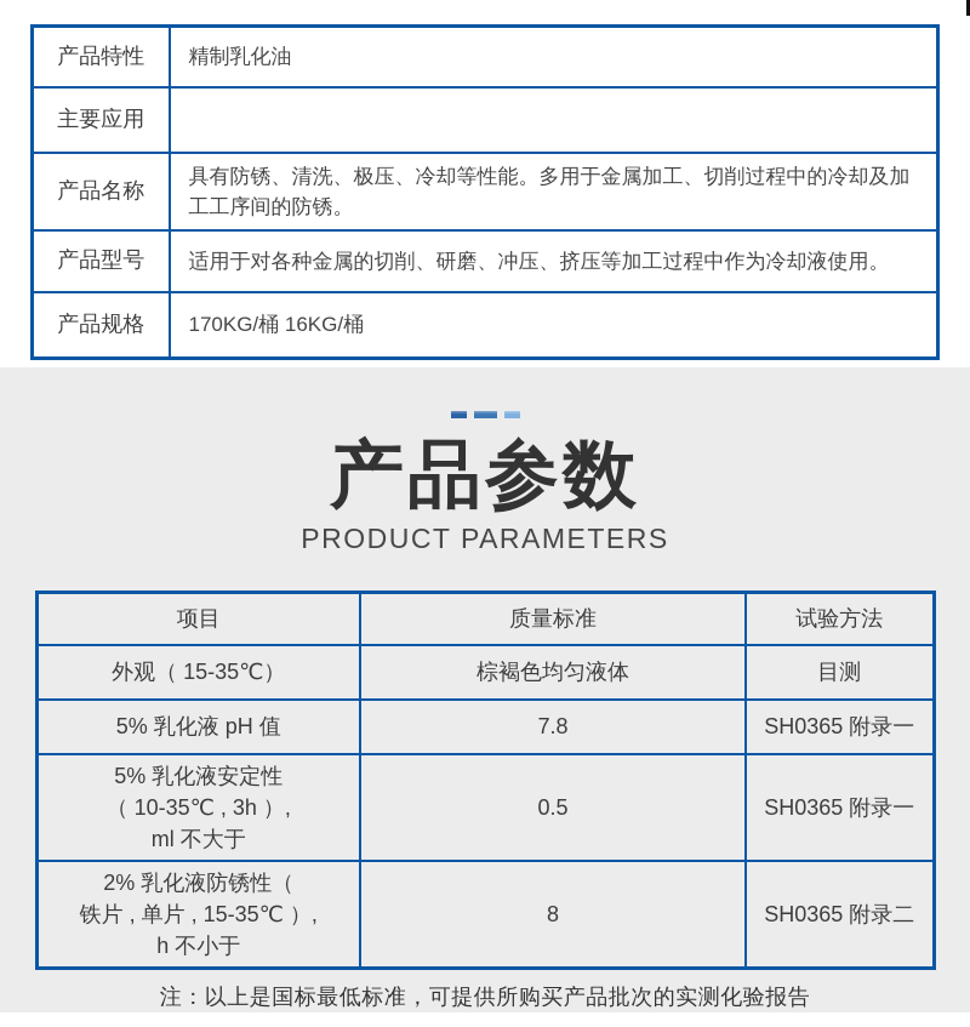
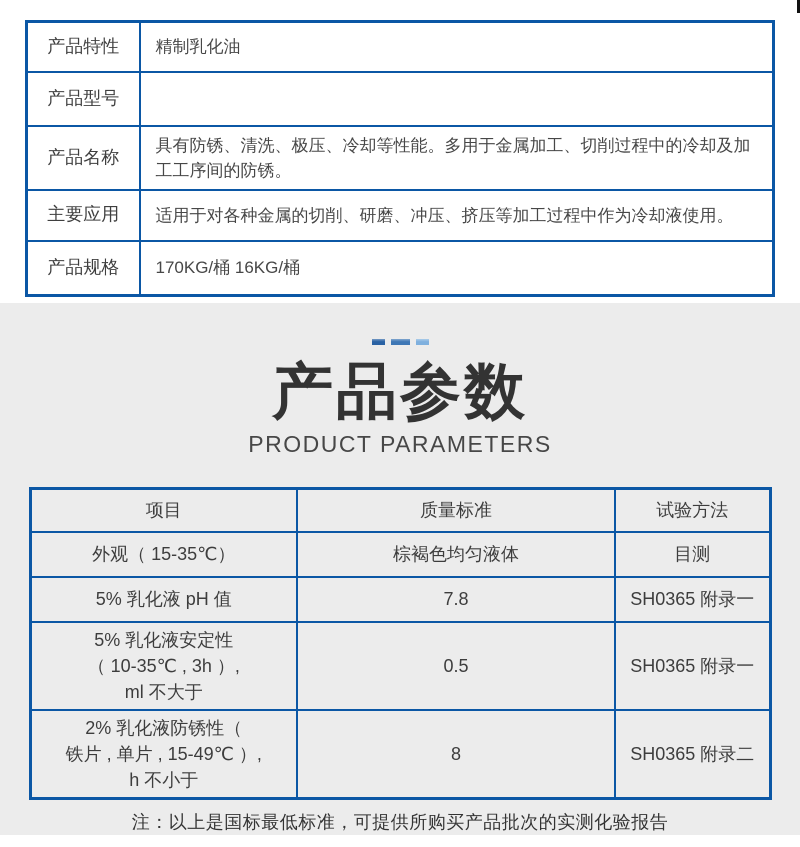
  产品特性	精制乳化油
- 主要应用
+ 产品型号
  产品名称	具有防锈、清洗、极压、冷却等性能。多用于金属加工、切削过程中的冷却及加工工序间的防锈。
- 产品型号	适用于对各种金属的切削、研磨、冲压、挤压等加工过程中作为冷却液使用。
+ 主要应用	适用于对各种金属的切削、研磨、冲压、挤压等加工过程中作为冷却液使用。
  产品规格	170KG/桶 16KG/桶
  产品参数
  PRODUCT PARAMETERS
  项目	质量标准	试验方法
  外观（ 15-35℃）	棕褐色均匀液体	目测
  5% 乳化液 pH 值	7.8	SH0365 附录一
  5% 乳化液安定性 （ 10-35℃ , 3h ）, ml 不大于	0.5	SH0365 附录一
- 2% 乳化液防锈性（ 铁片 , 单片 , 15-35℃ ）, h 不小于	8	SH0365 附录二
+ 2% 乳化液防锈性（ 铁片 , 单片 , 15-49℃ ）, h 不小于	8	SH0365 附录二
  注：以上是国标最低标准，可提供所购买产品批次的实测化验报告
